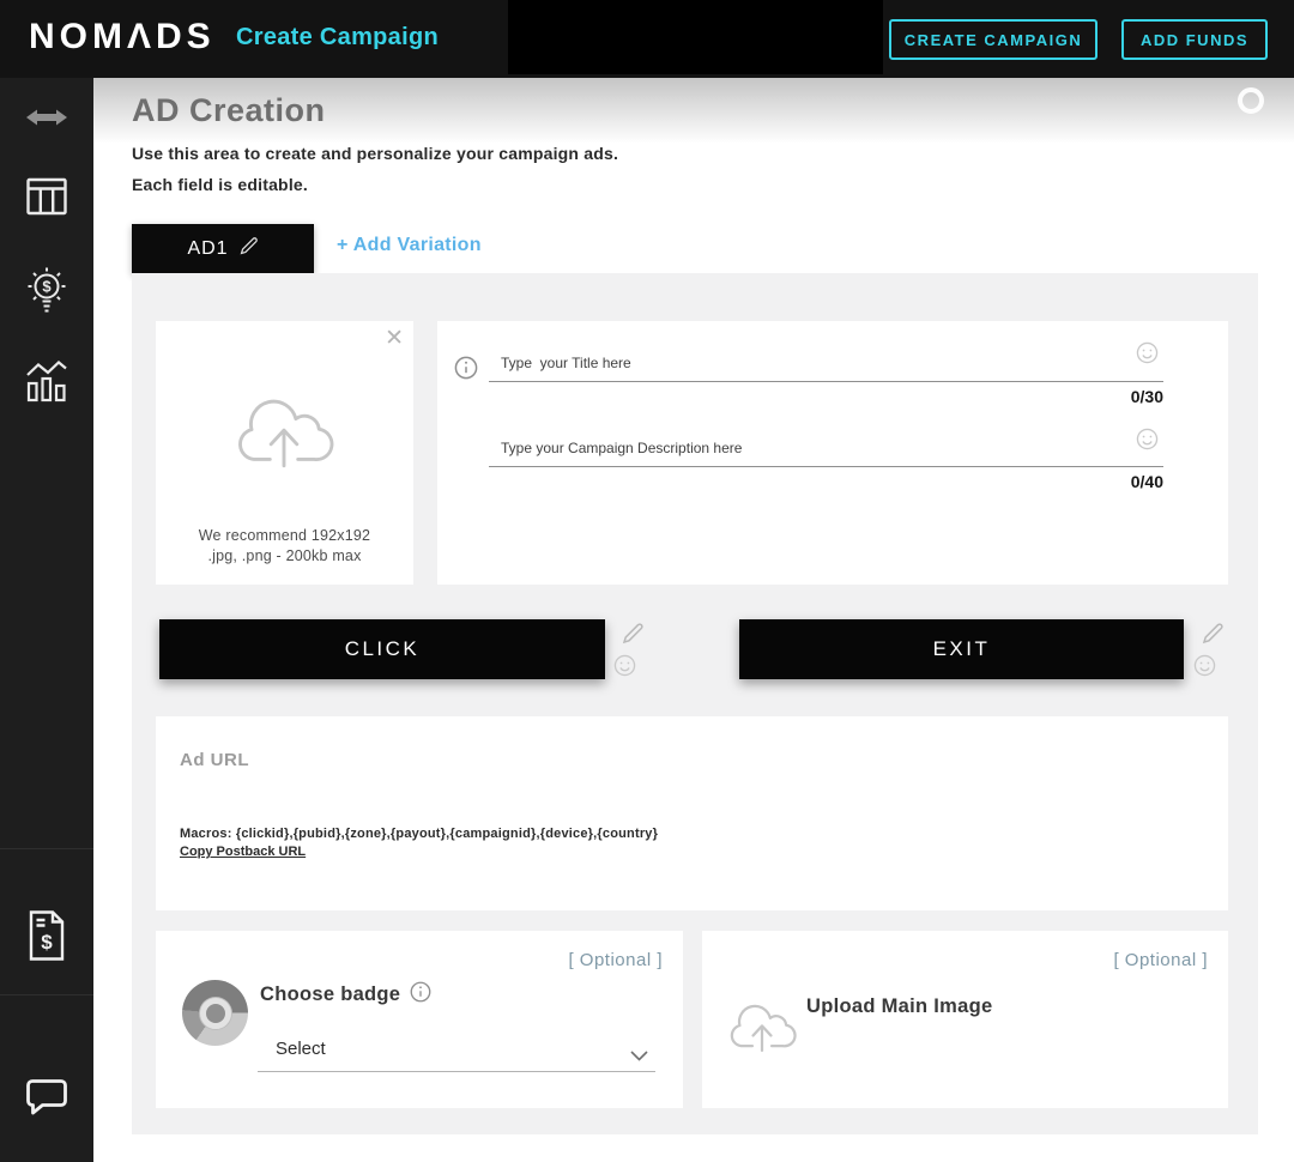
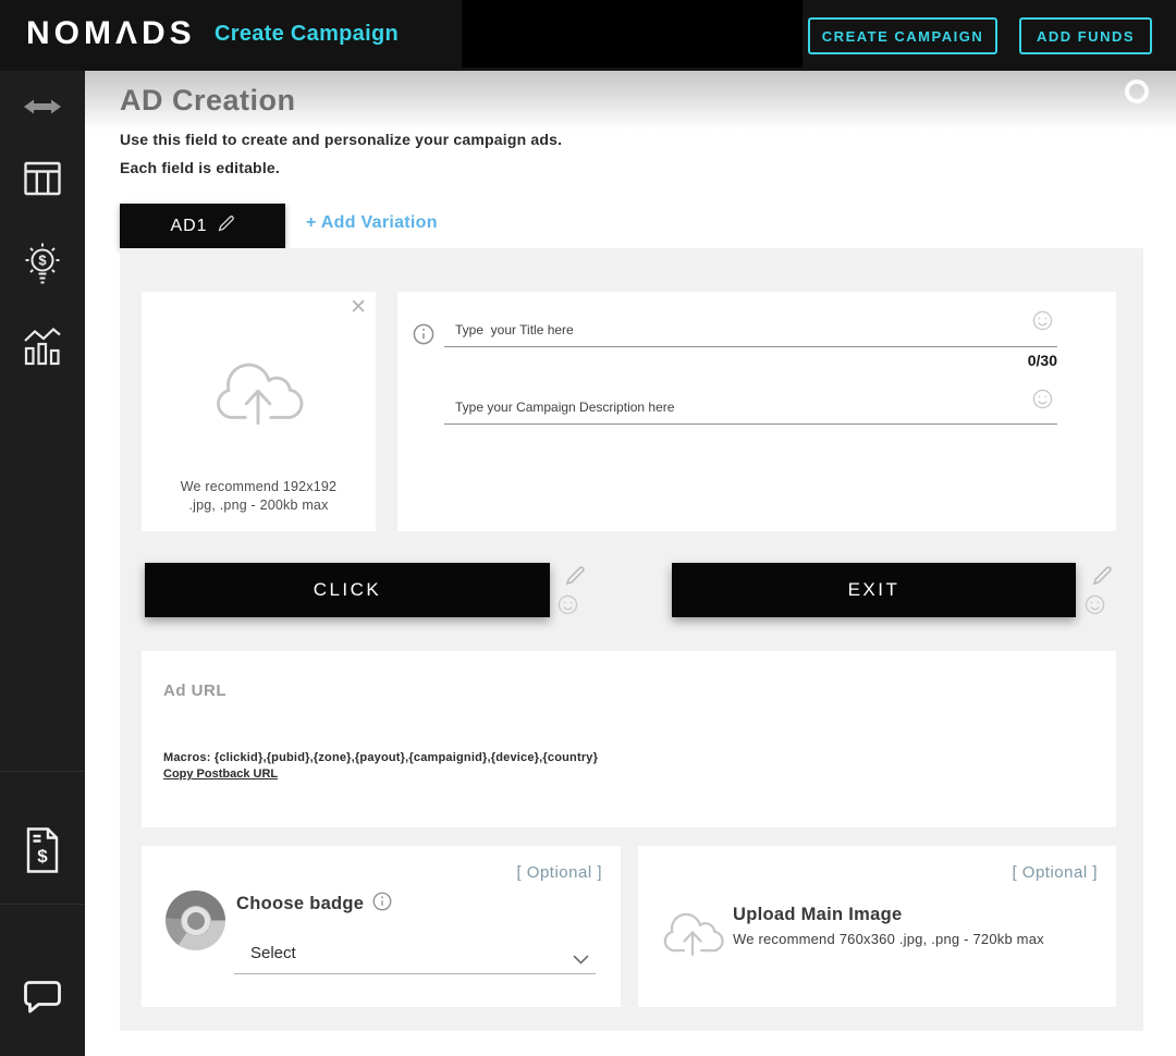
  NOMΛDS
  Create Campaign
  CREATE CAMPAIGN
  ADD FUNDS
  $
  $
  AD Creation
- Use this area to create and personalize your campaign ads.
+ Use this field to create and personalize your campaign ads.
  Each field is editable.
  AD1
  + Add Variation
  ✕
  We recommend 192x192
  .jpg, .png - 200kb max
  Type your Title here
  0/30
  Type your Campaign Description here
- 0/40
  CLICK
  EXIT
  Ad URL
  Macros: {clickid},{pubid},{zone},{payout},{campaignid},{device},{country}
  Copy Postback URL
  [ Optional ]
  Choose badge
  Select
  [ Optional ]
  Upload Main Image
+ We recommend 760x360 .jpg, .png - 720kb max
